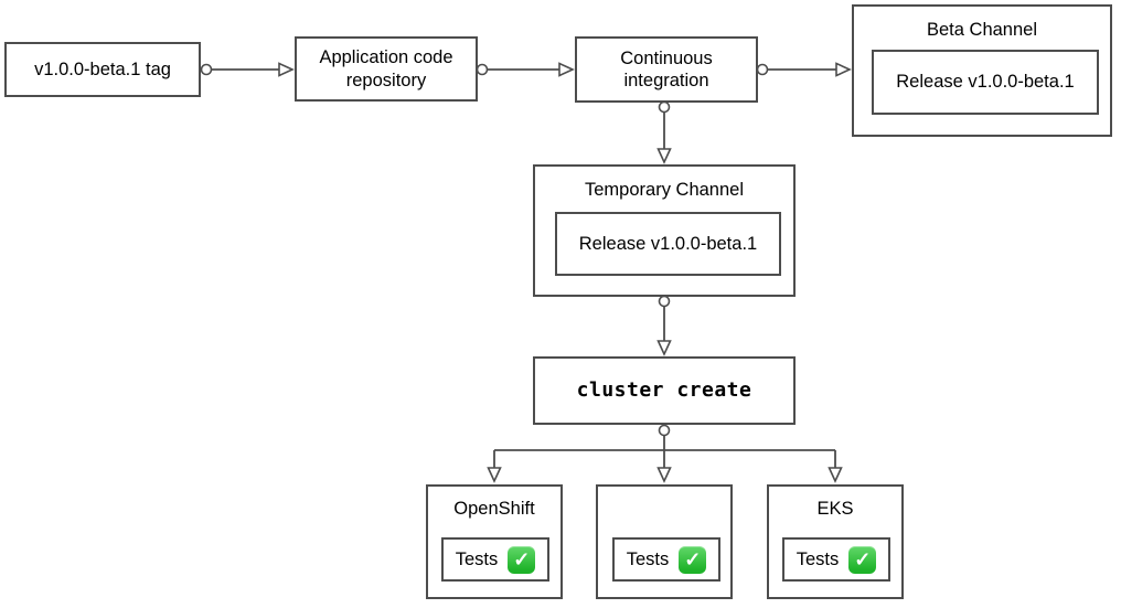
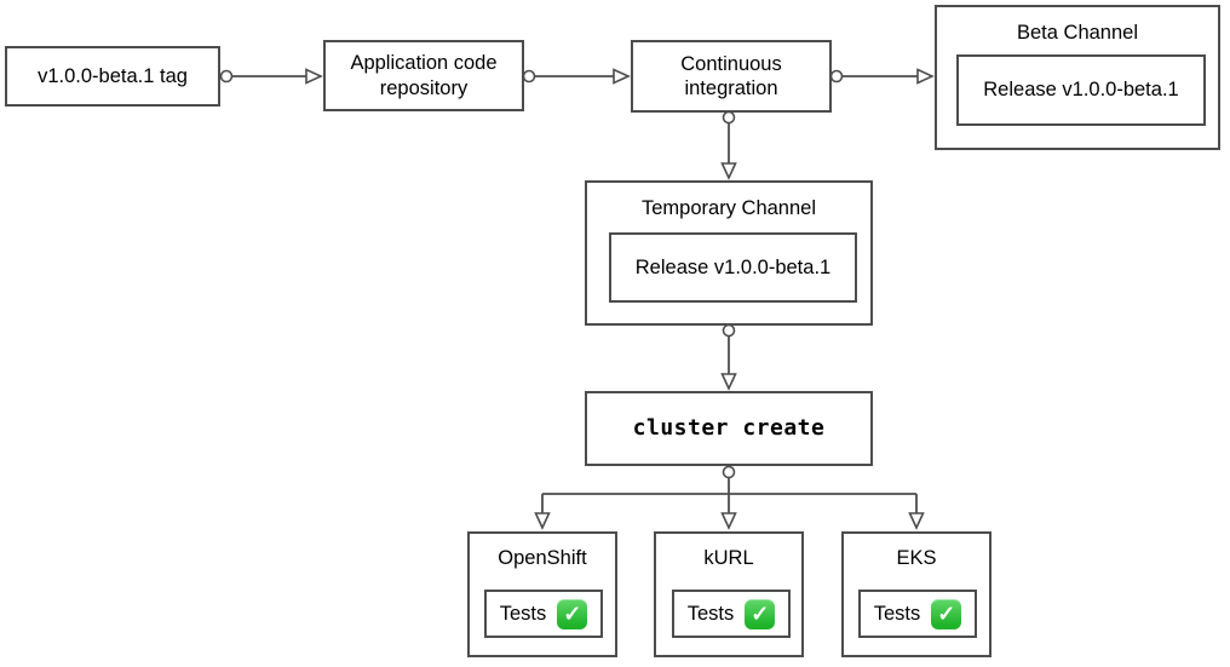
  v1.0.0-beta.1 tag
  Application code repository
  Continuous integration
  Beta Channel
  Release v1.0.0-beta.1
  Temporary Channel
  Release v1.0.0-beta.1
  cluster create
  OpenShift
  Tests
  ✓
+ kURL
  Tests
  ✓
  EKS
  Tests
  ✓
